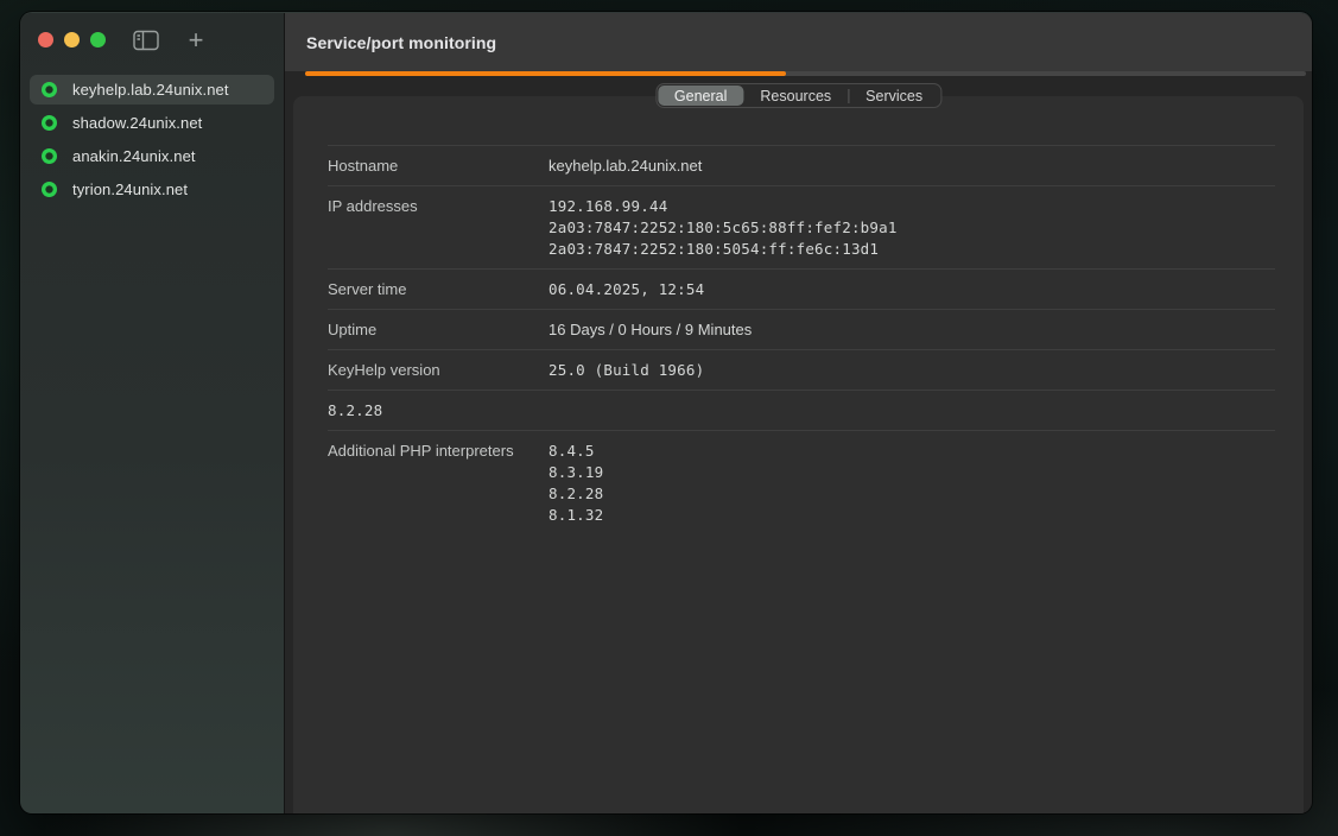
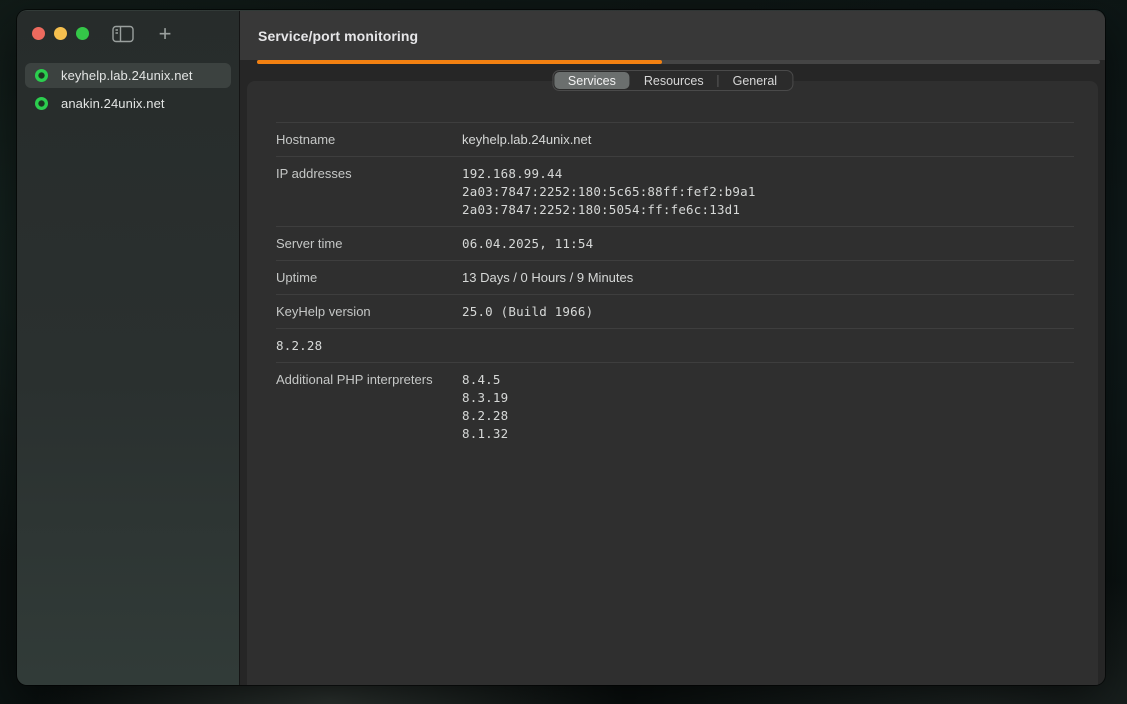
  +
  keyhelp.lab.24unix.net
- shadow.24unix.net
  anakin.24unix.net
- tyrion.24unix.net
  Service/port monitoring
- General
+ Services
  Resources
- Services
+ General
  Hostname
  keyhelp.lab.24unix.net
  IP addresses
  192.168.99.44
  2a03:7847:2252:180:5c65:88ff:fef2:b9a1
  2a03:7847:2252:180:5054:ff:fe6c:13d1
  Server time
- 06.04.2025, 12:54
+ 06.04.2025, 11:54
  Uptime
- 16 Days / 0 Hours / 9 Minutes
+ 13 Days / 0 Hours / 9 Minutes
  KeyHelp version
  25.0 (Build 1966)
  8.2.28
  Additional PHP interpreters
  8.4.5
  8.3.19
  8.2.28
  8.1.32
